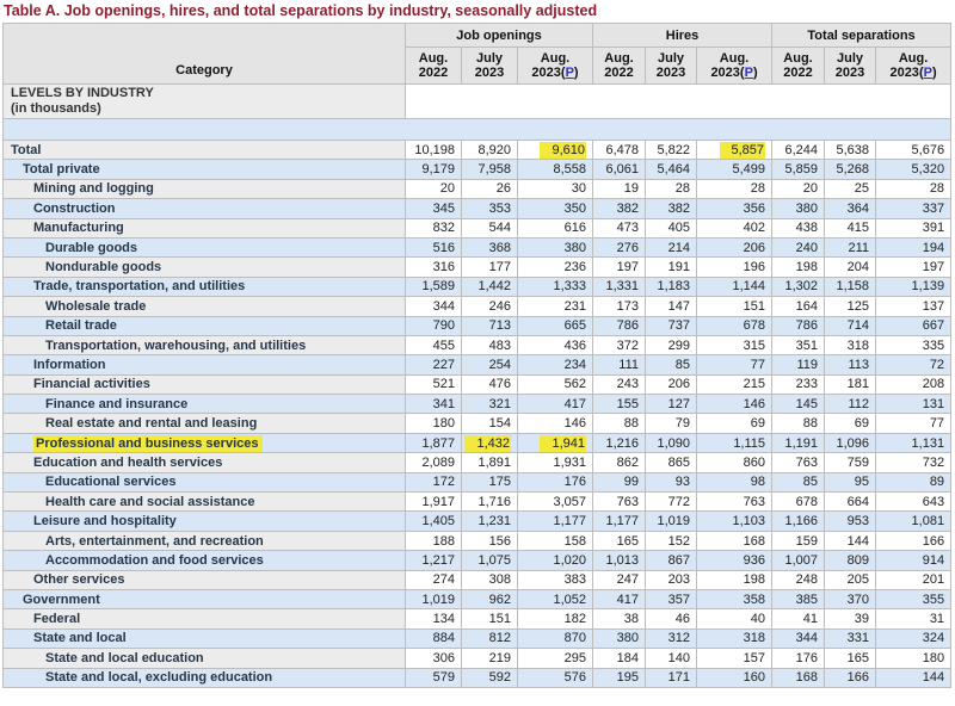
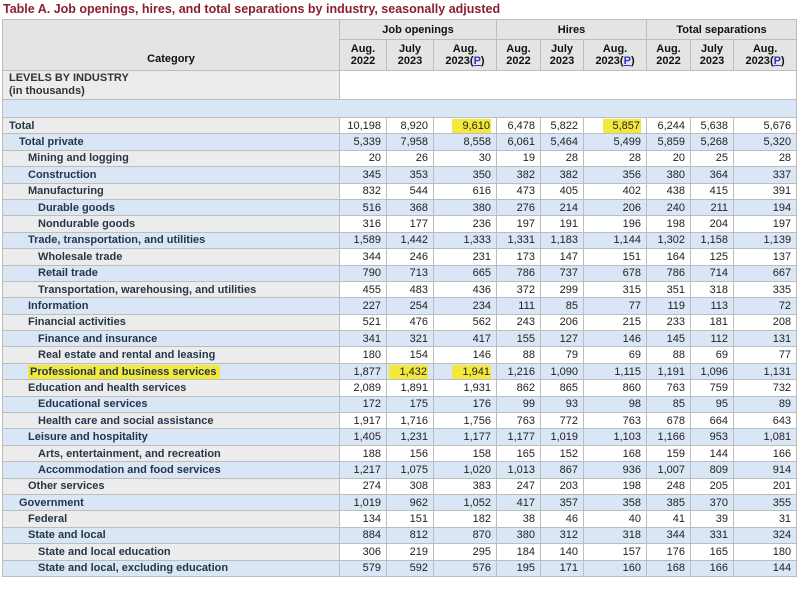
  Table A. Job openings, hires, and total separations by industry, seasonally adjusted
  Category	Job openings	Hires	Total separations
  Aug.2022	July2023	Aug.2023(P)	Aug.2022	July2023	Aug.2023(P)	Aug.2022	July2023	Aug.2023(P)
  LEVELS BY INDUSTRY(in thousands)
  Total	10,198	8,920	9,610	6,478	5,822	5,857	6,244	5,638	5,676
- Total private	9,179	7,958	8,558	6,061	5,464	5,499	5,859	5,268	5,320
+ Total private	5,339	7,958	8,558	6,061	5,464	5,499	5,859	5,268	5,320
  Mining and logging	20	26	30	19	28	28	20	25	28
  Construction	345	353	350	382	382	356	380	364	337
  Manufacturing	832	544	616	473	405	402	438	415	391
  Durable goods	516	368	380	276	214	206	240	211	194
  Nondurable goods	316	177	236	197	191	196	198	204	197
  Trade, transportation, and utilities	1,589	1,442	1,333	1,331	1,183	1,144	1,302	1,158	1,139
  Wholesale trade	344	246	231	173	147	151	164	125	137
  Retail trade	790	713	665	786	737	678	786	714	667
  Transportation, warehousing, and utilities	455	483	436	372	299	315	351	318	335
  Information	227	254	234	111	85	77	119	113	72
  Financial activities	521	476	562	243	206	215	233	181	208
  Finance and insurance	341	321	417	155	127	146	145	112	131
  Real estate and rental and leasing	180	154	146	88	79	69	88	69	77
  Professional and business services	1,877	1,432	1,941	1,216	1,090	1,115	1,191	1,096	1,131
  Education and health services	2,089	1,891	1,931	862	865	860	763	759	732
  Educational services	172	175	176	99	93	98	85	95	89
- Health care and social assistance	1,917	1,716	3,057	763	772	763	678	664	643
+ Health care and social assistance	1,917	1,716	1,756	763	772	763	678	664	643
  Leisure and hospitality	1,405	1,231	1,177	1,177	1,019	1,103	1,166	953	1,081
  Arts, entertainment, and recreation	188	156	158	165	152	168	159	144	166
  Accommodation and food services	1,217	1,075	1,020	1,013	867	936	1,007	809	914
  Other services	274	308	383	247	203	198	248	205	201
  Government	1,019	962	1,052	417	357	358	385	370	355
  Federal	134	151	182	38	46	40	41	39	31
  State and local	884	812	870	380	312	318	344	331	324
  State and local education	306	219	295	184	140	157	176	165	180
  State and local, excluding education	579	592	576	195	171	160	168	166	144
